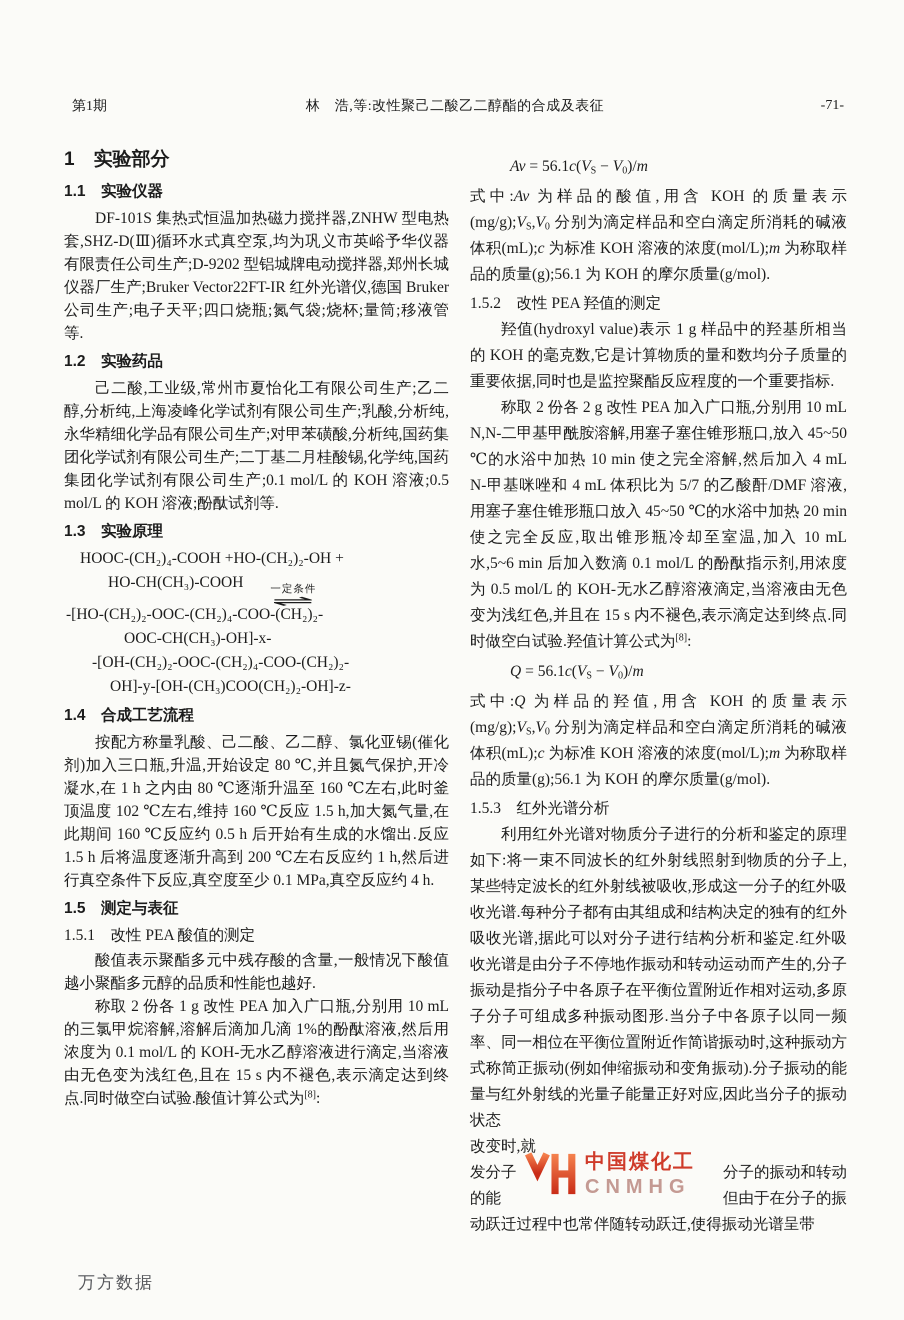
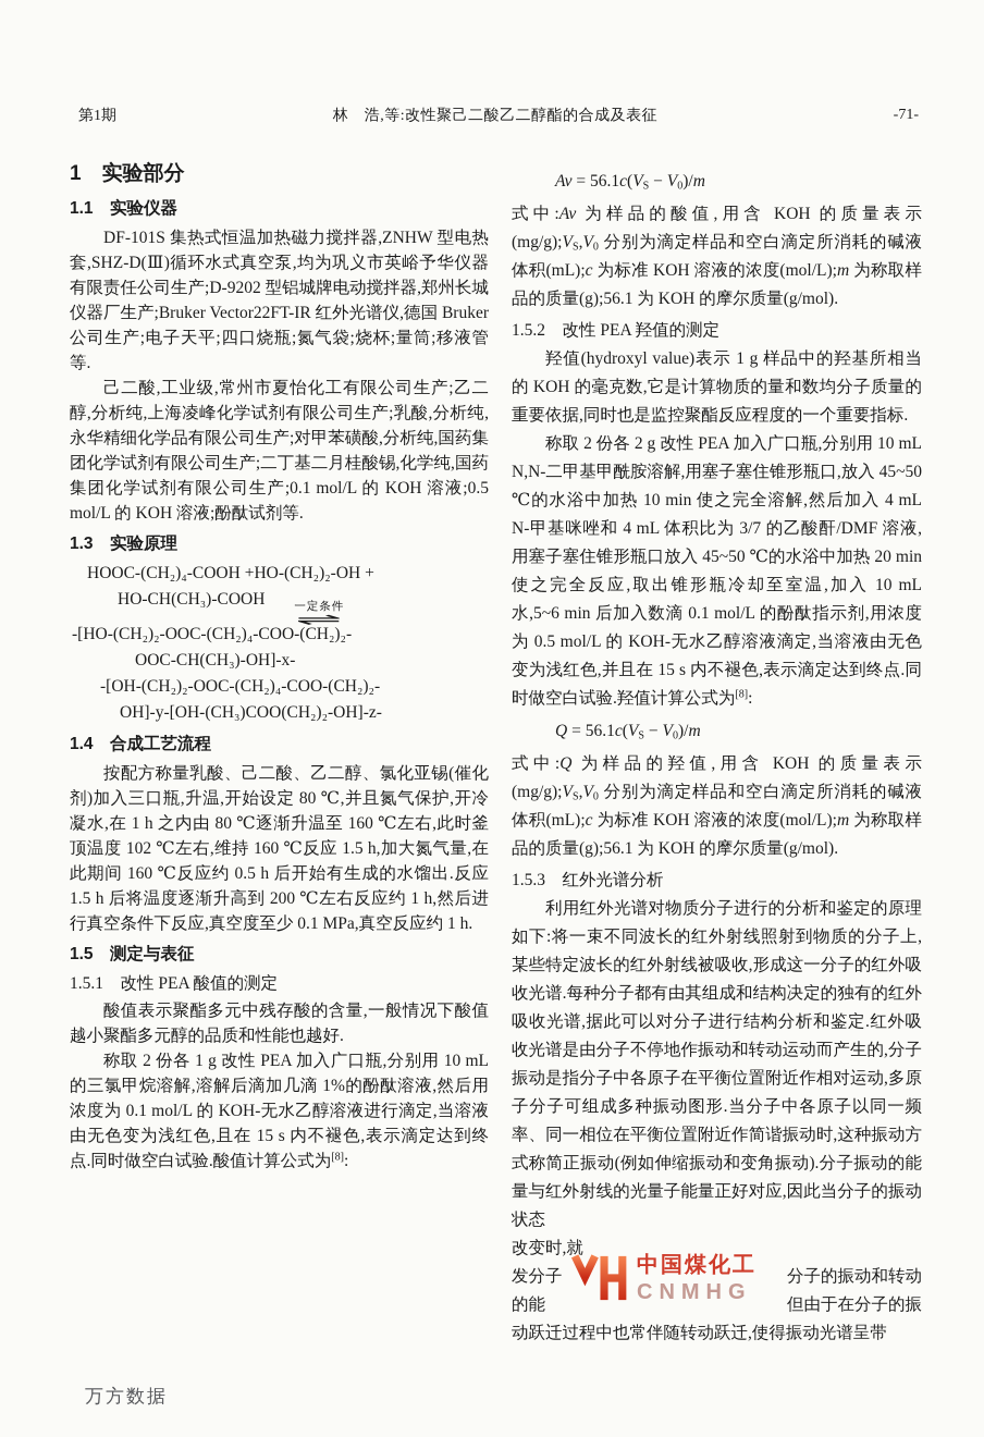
  第1期
  林 浩,等:改性聚己二酸乙二醇酯的合成及表征
  -71-
  1 实验部分
  1.1 实验仪器
  DF-101S 集热式恒温加热磁力搅拌器,ZNHW 型电热套,SHZ-D(Ⅲ)循环水式真空泵,均为巩义市英峪予华仪器有限责任公司生产;D-9202 型铝城牌电动搅拌器,郑州长城仪器厂生产;Bruker Vector22FT-IR 红外光谱仪,德国 Bruker 公司生产;电子天平;四口烧瓶;氮气袋;烧杯;量筒;移液管等.
- 1.2 实验药品
  己二酸,工业级,常州市夏怡化工有限公司生产;乙二醇,分析纯,上海凌峰化学试剂有限公司生产;乳酸,分析纯,永华精细化学品有限公司生产;对甲苯磺酸,分析纯,国药集团化学试剂有限公司生产;二丁基二月桂酸锡,化学纯,国药集团化学试剂有限公司生产;0.1 mol/L 的 KOH 溶液;0.5 mol/L 的 KOH 溶液;酚酞试剂等.
  1.3 实验原理
  HOOC-(CH₂)₄-COOH +HO-(CH₂)₂-OH +
  HO-CH(CH₃)-COOH
  一定条件
  ⇌
  -[HO-(CH₂)₂-OOC-(CH₂)₄-COO-(CH₂)₂-
  OOC-CH(CH₃)-OH]-x-
  -[OH-(CH₂)₂-OOC-(CH₂)₄-COO-(CH₂)₂-
  OH]-y-[OH-(CH₃)COO(CH₂)₂-OH]-z-
  1.4 合成工艺流程
- 按配方称量乳酸、己二酸、乙二醇、氯化亚锡(催化剂)加入三口瓶,升温,开始设定 80 ℃,并且氮气保护,开冷凝水,在 1 h 之内由 80 ℃逐渐升温至 160 ℃左右,此时釜顶温度 102 ℃左右,维持 160 ℃反应 1.5 h,加大氮气量,在此期间 160 ℃反应约 0.5 h 后开始有生成的水馏出.反应 1.5 h 后将温度逐渐升高到 200 ℃左右反应约 1 h,然后进行真空条件下反应,真空度至少 0.1 MPa,真空反应约 4 h.
+ 按配方称量乳酸、己二酸、乙二醇、氯化亚锡(催化剂)加入三口瓶,升温,开始设定 80 ℃,并且氮气保护,开冷凝水,在 1 h 之内由 80 ℃逐渐升温至 160 ℃左右,此时釜顶温度 102 ℃左右,维持 160 ℃反应 1.5 h,加大氮气量,在此期间 160 ℃反应约 0.5 h 后开始有生成的水馏出.反应 1.5 h 后将温度逐渐升高到 200 ℃左右反应约 1 h,然后进行真空条件下反应,真空度至少 0.1 MPa,真空反应约 1 h.
  1.5 测定与表征
  1.5.1 改性 PEA 酸值的测定
  酸值表示聚酯多元中残存酸的含量,一般情况下酸值越小聚酯多元醇的品质和性能也越好.
  称取 2 份各 1 g 改性 PEA 加入广口瓶,分别用 10 mL 的三氯甲烷溶解,溶解后滴加几滴 1%的酚酞溶液,然后用浓度为 0.1 mol/L 的 KOH-无水乙醇溶液进行滴定,当溶液由无色变为浅红色,且在 15 s 内不褪色,表示滴定达到终点.同时做空白试验.酸值计算公式为[8]:
  Av = 56.1c(VS − V0)/m
  式中:Av 为样品的酸值,用含 KOH 的质量表示(mg/g);VS,V0 分别为滴定样品和空白滴定所消耗的碱液体积(mL);c 为标准 KOH 溶液的浓度(mol/L);m 为称取样品的质量(g);56.1 为 KOH 的摩尔质量(g/mol).
  1.5.2 改性 PEA 羟值的测定
  羟值(hydroxyl value)表示 1 g 样品中的羟基所相当的 KOH 的毫克数,它是计算物质的量和数均分子质量的重要依据,同时也是监控聚酯反应程度的一个重要指标.
- 称取 2 份各 2 g 改性 PEA 加入广口瓶,分别用 10 mL N,N-二甲基甲酰胺溶解,用塞子塞住锥形瓶口,放入 45~50 ℃的水浴中加热 10 min 使之完全溶解,然后加入 4 mL N-甲基咪唑和 4 mL 体积比为 5/7 的乙酸酐/DMF 溶液,用塞子塞住锥形瓶口放入 45~50 ℃的水浴中加热 20 min 使之完全反应,取出锥形瓶冷却至室温,加入 10 mL 水,5~6 min 后加入数滴 0.1 mol/L 的酚酞指示剂,用浓度为 0.5 mol/L 的 KOH-无水乙醇溶液滴定,当溶液由无色变为浅红色,并且在 15 s 内不褪色,表示滴定达到终点.同时做空白试验.羟值计算公式为[8]:
+ 称取 2 份各 2 g 改性 PEA 加入广口瓶,分别用 10 mL N,N-二甲基甲酰胺溶解,用塞子塞住锥形瓶口,放入 45~50 ℃的水浴中加热 10 min 使之完全溶解,然后加入 4 mL N-甲基咪唑和 4 mL 体积比为 3/7 的乙酸酐/DMF 溶液,用塞子塞住锥形瓶口放入 45~50 ℃的水浴中加热 20 min 使之完全反应,取出锥形瓶冷却至室温,加入 10 mL 水,5~6 min 后加入数滴 0.1 mol/L 的酚酞指示剂,用浓度为 0.5 mol/L 的 KOH-无水乙醇溶液滴定,当溶液由无色变为浅红色,并且在 15 s 内不褪色,表示滴定达到终点.同时做空白试验.羟值计算公式为[8]:
  Q = 56.1c(VS − V0)/m
  式中:Q 为样品的羟值,用含 KOH 的质量表示(mg/g);VS,V0 分别为滴定样品和空白滴定所消耗的碱液体积(mL);c 为标准 KOH 溶液的浓度(mol/L);m 为称取样品的质量(g);56.1 为 KOH 的摩尔质量(g/mol).
  1.5.3 红外光谱分析
  利用红外光谱对物质分子进行的分析和鉴定的原理如下:将一束不同波长的红外射线照射到物质的分子上,某些特定波长的红外射线被吸收,形成这一分子的红外吸收光谱.每种分子都有由其组成和结构决定的独有的红外吸收光谱,据此可以对分子进行结构分析和鉴定.红外吸收光谱是由分子不停地作振动和转动运动而产生的,分子振动是指分子中各原子在平衡位置附近作相对运动,多原子分子可组成多种振动图形.当分子中各原子以同一频率、同一相位在平衡位置附近作简谐振动时,这种振动方式称简正振动(例如伸缩振动和变角振动).分子振动的能量与红外射线的光量子能量正好对应,因此当分子的振动状态
  改变时,就
  发分子
  分子的振动和转动
  的能
  但由于在分子的振
  动跃迁过程中也常伴随转动跃迁,使得振动光谱呈带
  中国煤化工
  CNMHG
  万方数据
